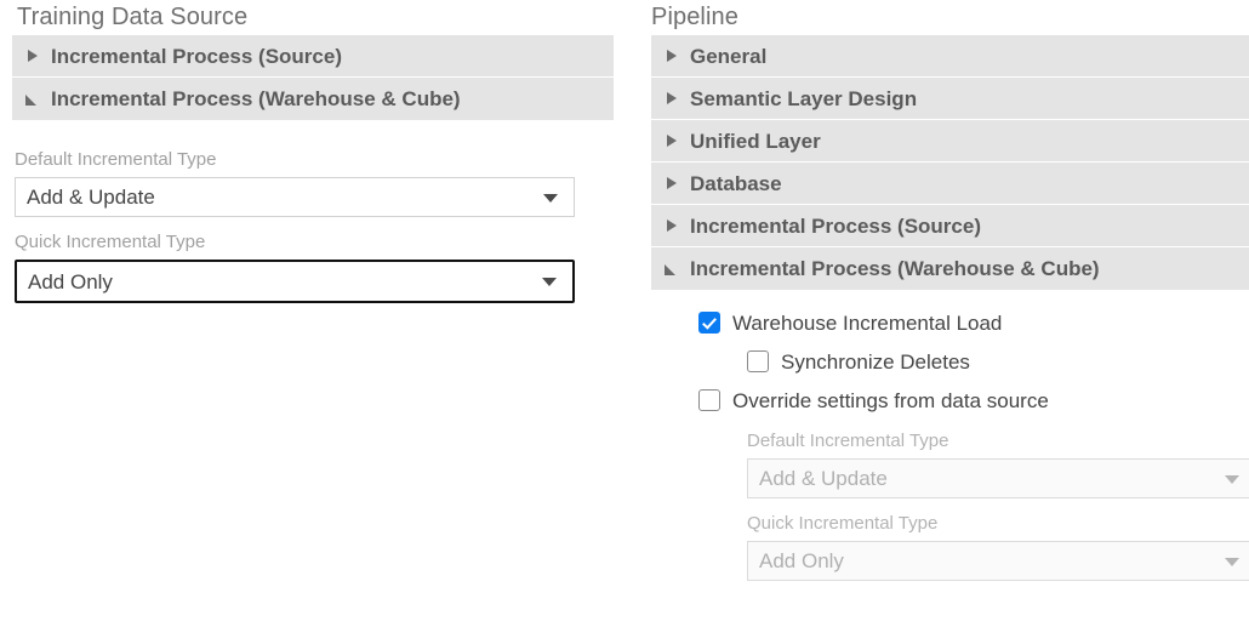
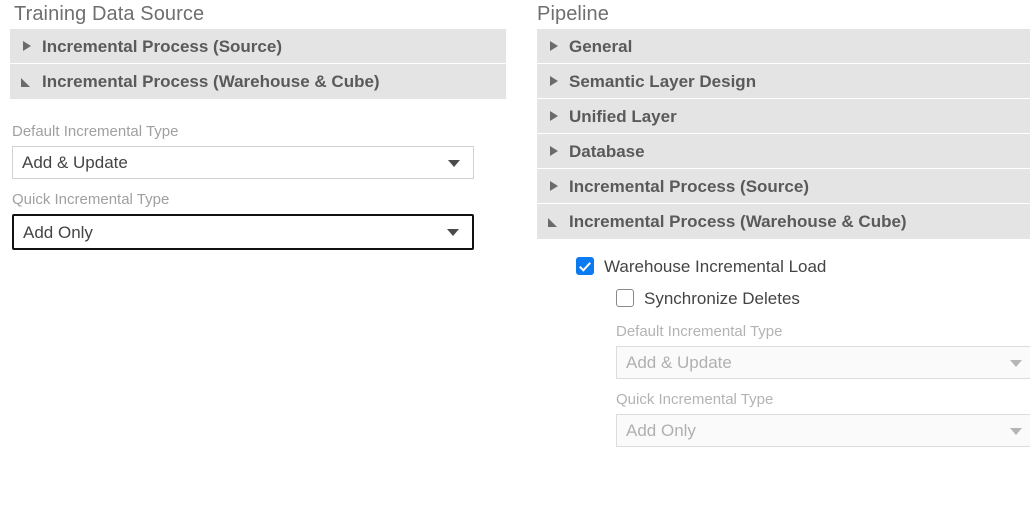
  Training Data Source
  Incremental Process (Source)
  Incremental Process (Warehouse & Cube)
  Default Incremental Type
  Add & Update
  Quick Incremental Type
  Add Only
  Pipeline
  General
  Semantic Layer Design
  Unified Layer
  Database
  Incremental Process (Source)
  Incremental Process (Warehouse & Cube)
  Warehouse Incremental Load
  Synchronize Deletes
- Override settings from data source
  Default Incremental Type
  Add & Update
  Quick Incremental Type
  Add Only
